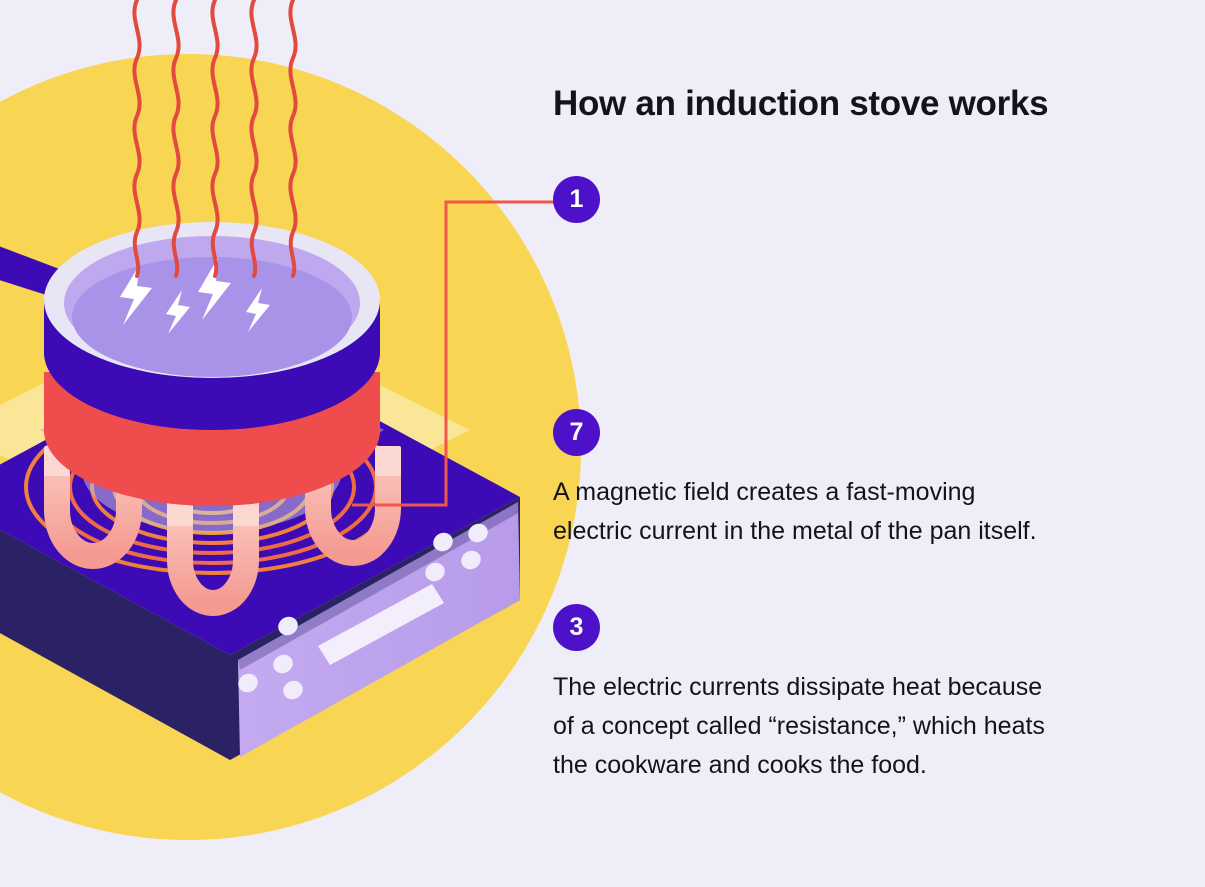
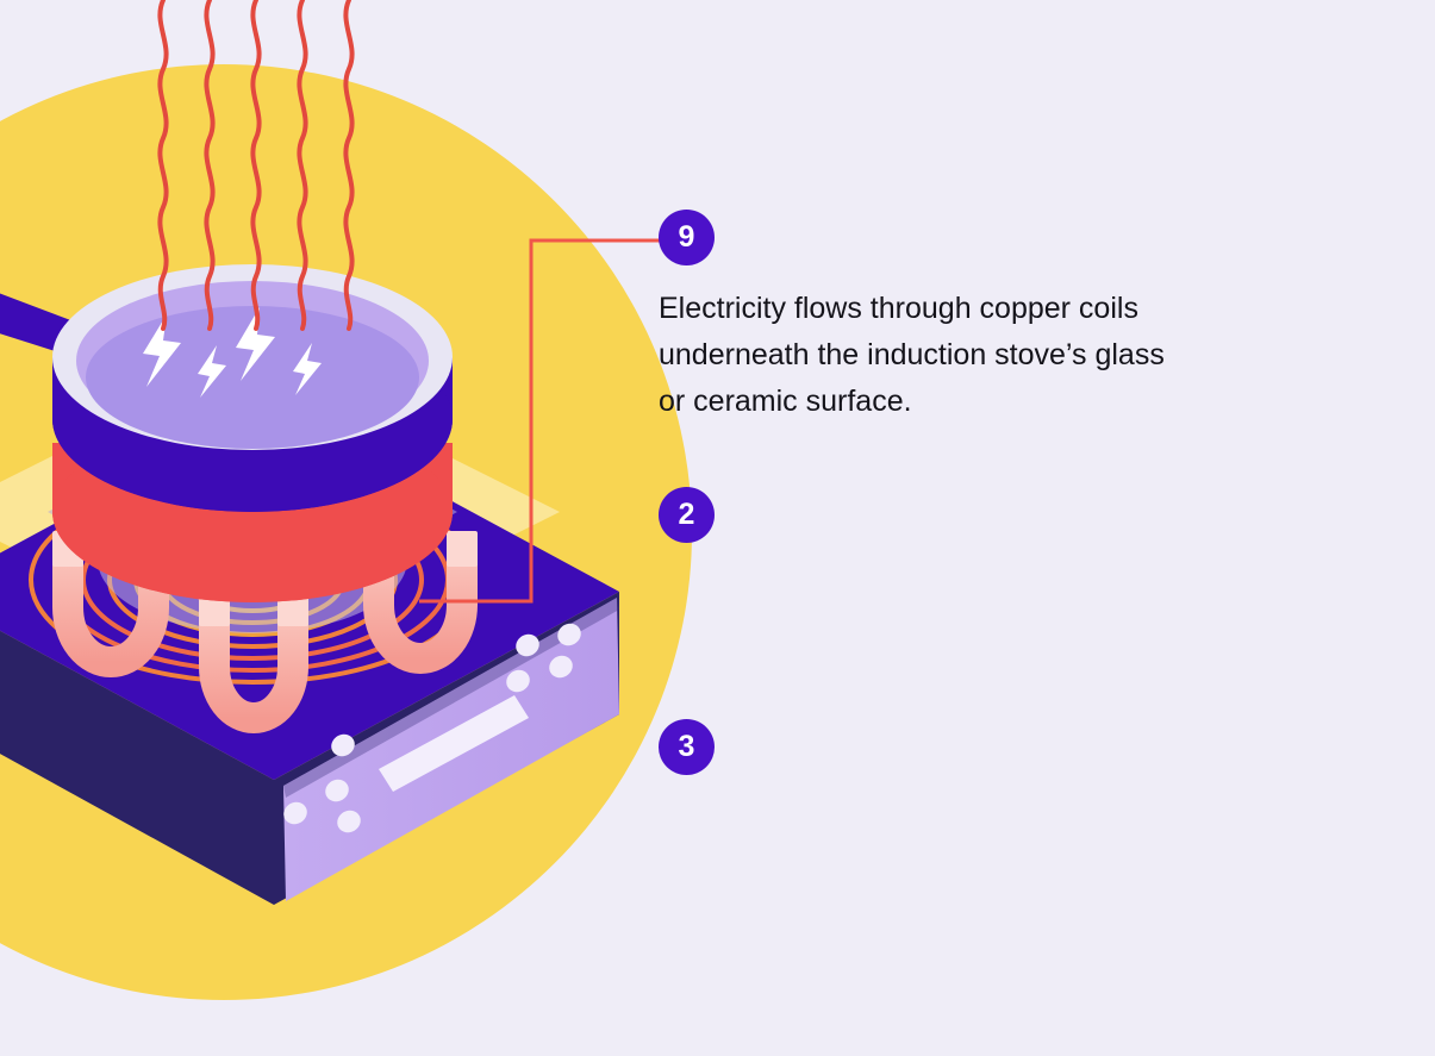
- How an induction stove works
- 1
+ 9
+ Electricity flows through copper coils
+ underneath the induction stove’s glass
+ or ceramic surface.
- 7
+ 2
- A magnetic field creates a fast-moving
- electric current in the metal of the pan itself.
  3
- The electric currents dissipate heat because
- of a concept called “resistance,” which heats
- the cookware and cooks the food.
